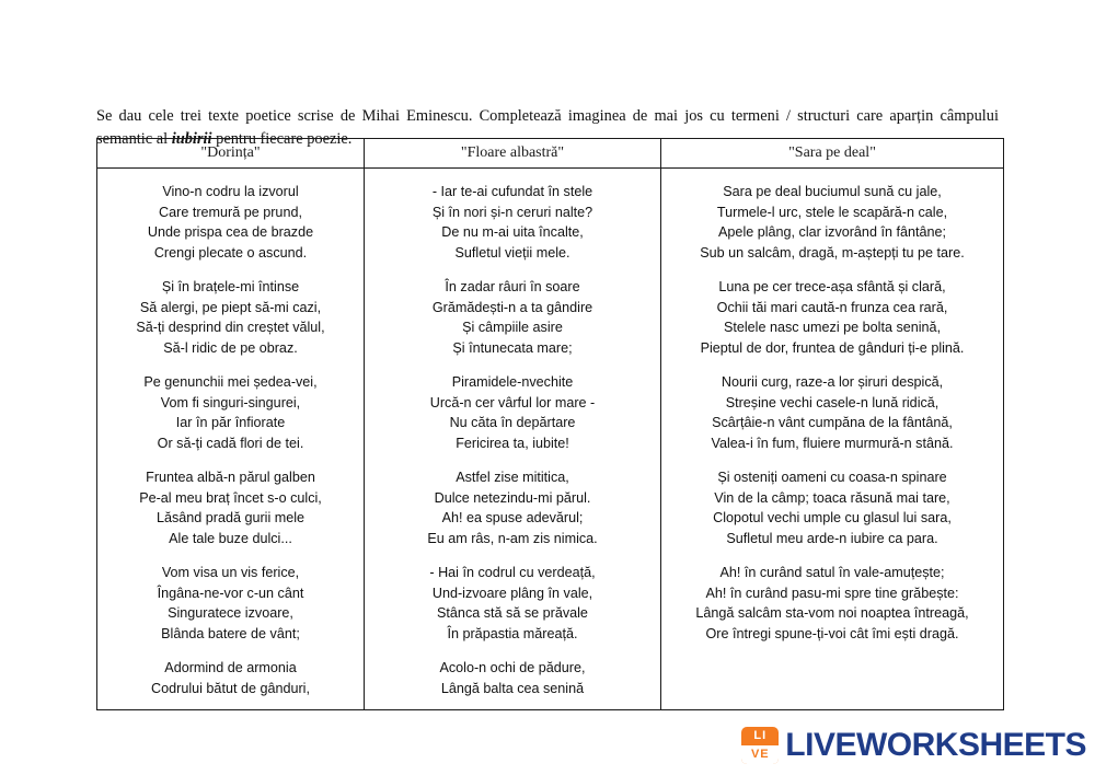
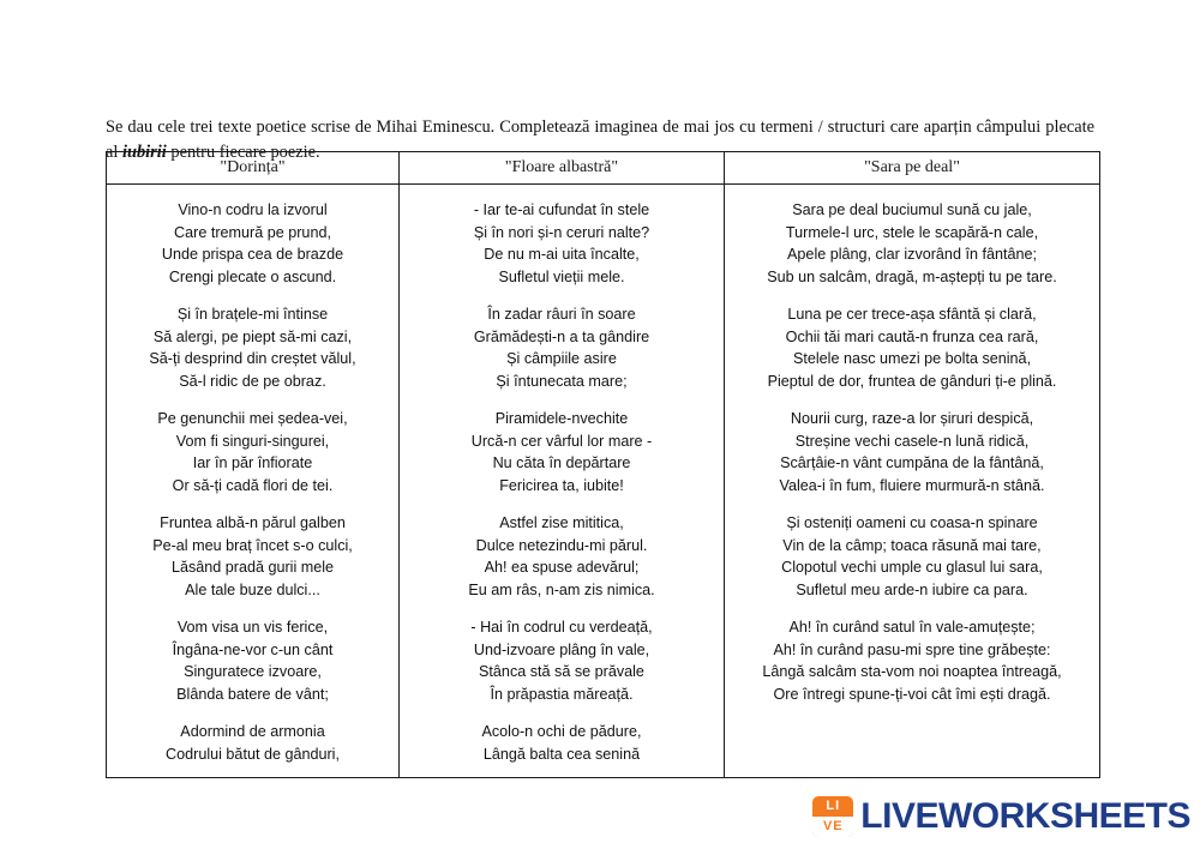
- Se dau cele trei texte poetice scrise de Mihai Eminescu. Completează imaginea de mai jos cu termeni / structuri care aparțin câmpului semantic al iubirii pentru fiecare poezie.
+ Se dau cele trei texte poetice scrise de Mihai Eminescu. Completează imaginea de mai jos cu termeni / structuri care aparțin câmpului plecate al iubirii pentru fiecare poezie.
  "Dorința"	"Floare albastră"	"Sara pe deal"
  Vino-n codru la izvorul Care tremură pe prund, Unde prispa cea de brazde Crengi plecate o ascund. Și în brațele-mi întinse Să alergi, pe piept să-mi cazi, Să-ți desprind din creștet vălul, Să-l ridic de pe obraz. Pe genunchii mei ședea-vei, Vom fi singuri-singurei, Iar în păr înfiorate Or să-ți cadă flori de tei. Fruntea albă-n părul galben Pe-al meu braț încet s-o culci, Lăsând pradă gurii mele Ale tale buze dulci... Vom visa un vis ferice, Îngâna-ne-vor c-un cânt Singuratece izvoare, Blânda batere de vânt; Adormind de armonia Codrului bătut de gânduri,	- Iar te-ai cufundat în stele Și în nori și-n ceruri nalte? De nu m-ai uita încalte, Sufletul vieții mele. În zadar râuri în soare Grămădești-n a ta gândire Și câmpiile asire Și întunecata mare; Piramidele-nvechite Urcă-n cer vârful lor mare - Nu căta în depărtare Fericirea ta, iubite! Astfel zise mititica, Dulce netezindu-mi părul. Ah! ea spuse adevărul; Eu am râs, n-am zis nimica. - Hai în codrul cu verdeață, Und-izvoare plâng în vale, Stânca stă să se prăvale În prăpastia măreață. Acolo-n ochi de pădure, Lângă balta cea senină	Sara pe deal buciumul sună cu jale, Turmele-l urc, stele le scapără-n cale, Apele plâng, clar izvorând în fântâne; Sub un salcâm, dragă, m-aștepți tu pe tare. Luna pe cer trece-așa sfântă și clară, Ochii tăi mari caută-n frunza cea rară, Stelele nasc umezi pe bolta senină, Pieptul de dor, fruntea de gânduri ți-e plină. Nourii curg, raze-a lor șiruri despică, Streșine vechi casele-n lună ridică, Scârțâie-n vânt cumpăna de la fântână, Valea-i în fum, fluiere murmură-n stână. Și osteniți oameni cu coasa-n spinare Vin de la câmp; toaca răsună mai tare, Clopotul vechi umple cu glasul lui sara, Sufletul meu arde-n iubire ca para. Ah! în curând satul în vale-amuțește; Ah! în curând pasu-mi spre tine grăbește: Lângă salcâm sta-vom noi noaptea întreagă, Ore întregi spune-ți-voi cât îmi ești dragă.
  LI
  VE
  LIVEWORKSHEETS
